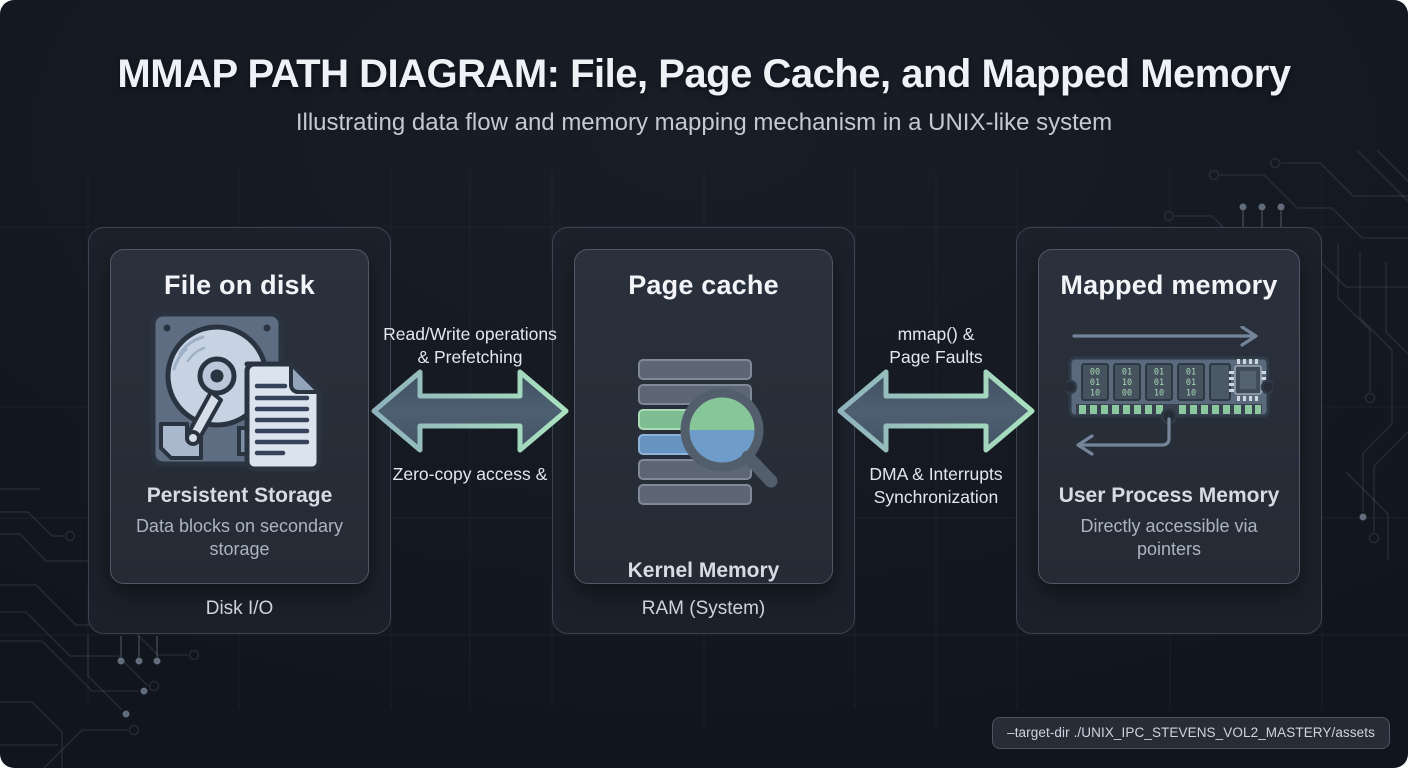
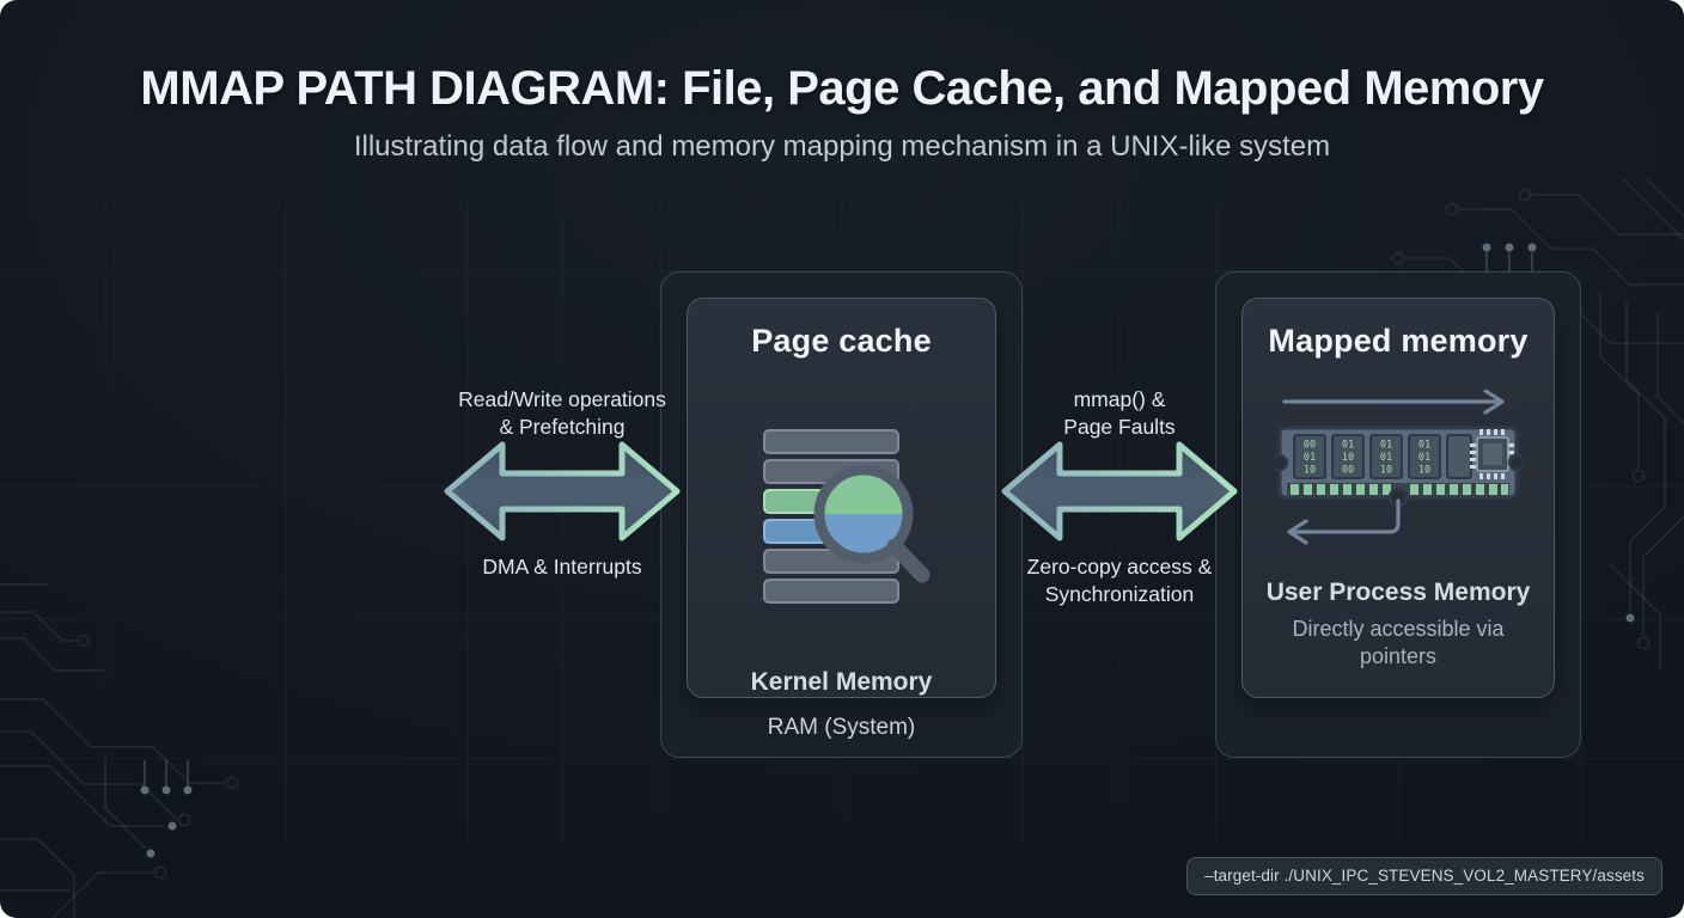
  MMAP PATH DIAGRAM: File, Page Cache, and Mapped Memory
  Illustrating data flow and memory mapping mechanism in a UNIX-like system
- File on disk
- Persistent Storage
- Data blocks on secondary storage
- Disk I/O
  Page cache
  Kernel Memory
  RAM (System)
  Mapped memory
  00
  01
  10
  01
  10
  00
  01
  01
  10
  01
  01
  10
  User Process Memory
  Directly accessible via pointers
  Read/Write operations
  & Prefetching
- Zero-copy access &
+ DMA & Interrupts
  mmap() &
  Page Faults
- DMA & Interrupts
+ Zero-copy access &
  Synchronization
  –target-dir ./UNIX_IPC_STEVENS_VOL2_MASTERY/assets
